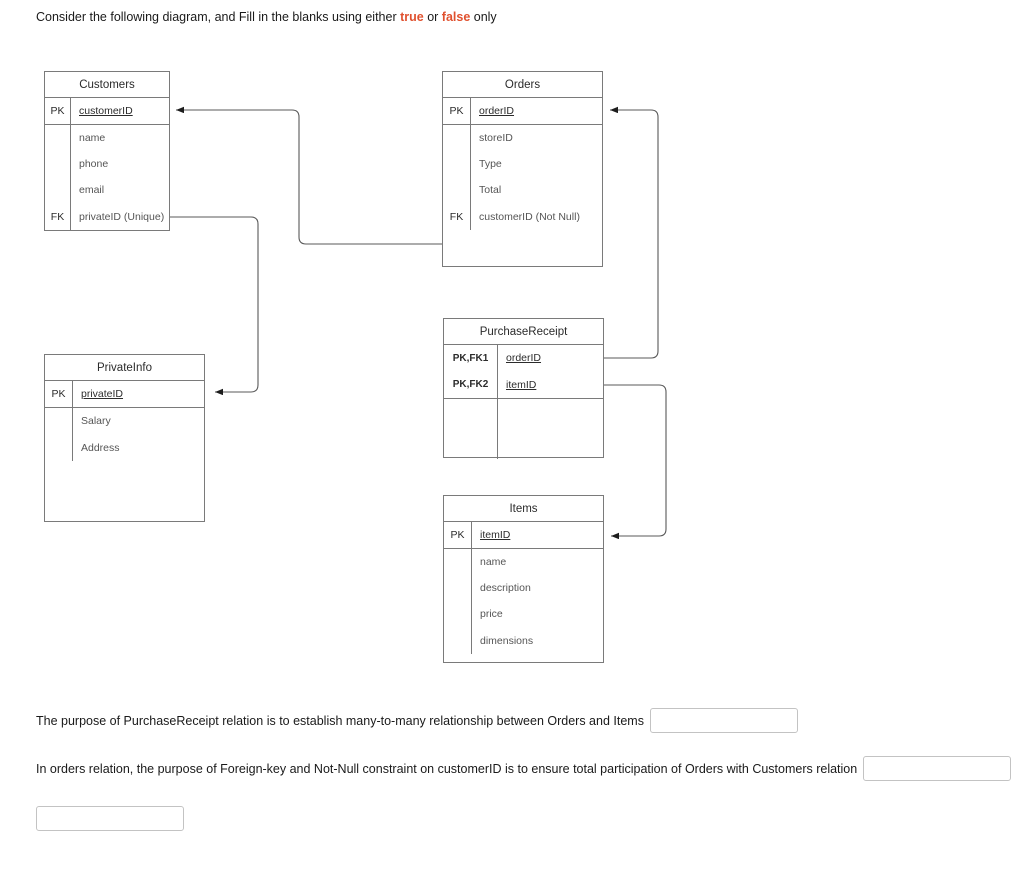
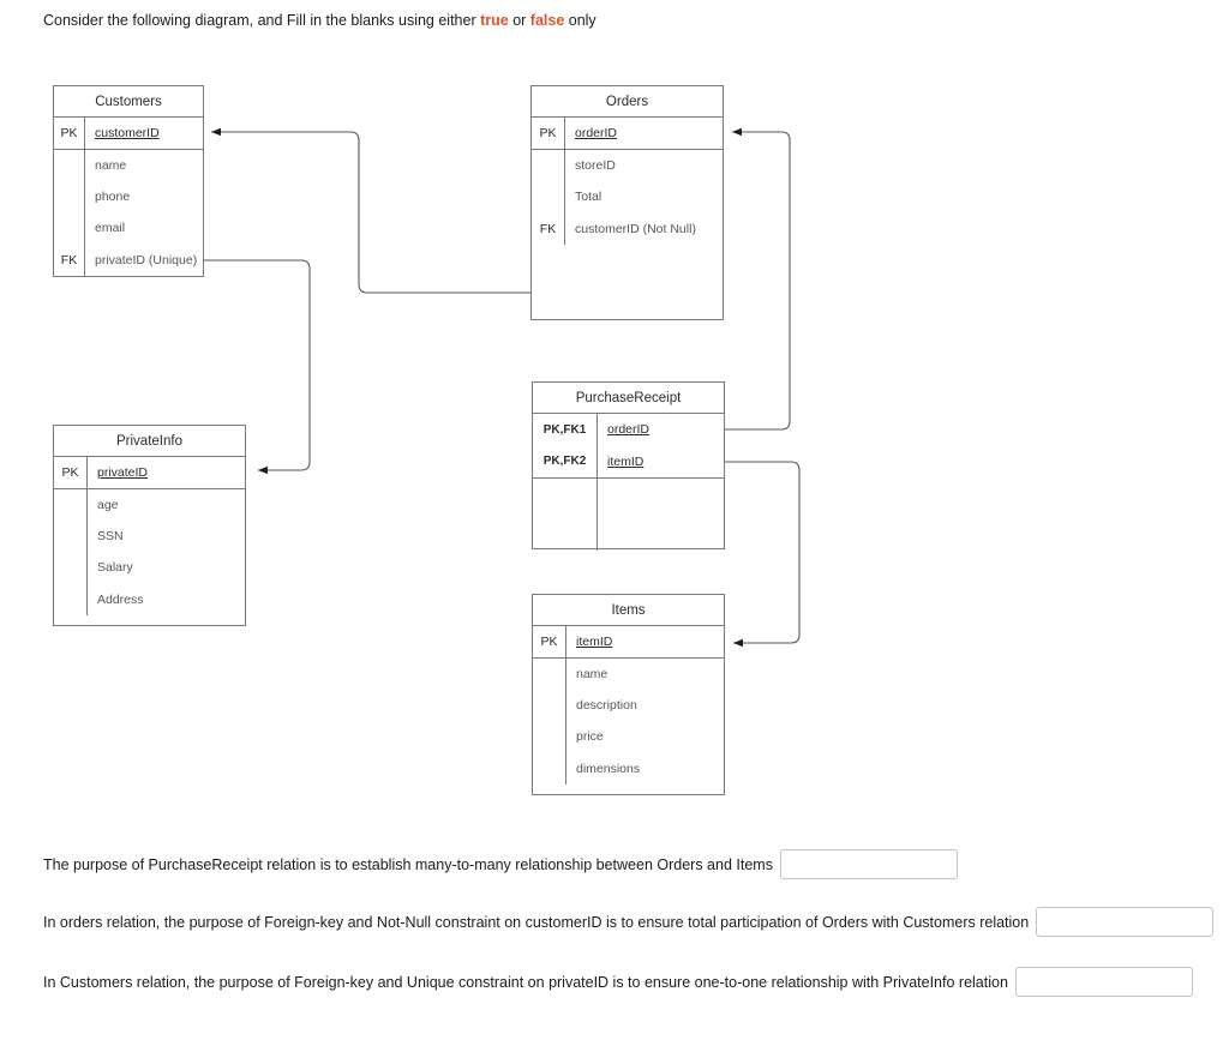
  Consider the following diagram, and Fill in the blanks using either true or false only
  Customers
  PK
  customerID
  name
  phone
  email
  FK
  privateID (Unique)
  Orders
  PK
  orderID
  storeID
- Type
  Total
  FK
  customerID (Not Null)
  PurchaseReceipt
  PK,FK1
  orderID
  PK,FK2
  itemID
  Items
  PK
  itemID
  name
  description
  price
  dimensions
  PrivateInfo
  PK
  privateID
+ age
+ SSN
  Salary
  Address
  The purpose of PurchaseReceipt relation is to establish many-to-many relationship between Orders and Items
  In orders relation, the purpose of Foreign-key and Not-Null constraint on customerID is to ensure total participation of Orders with Customers relation
+ In Customers relation, the purpose of Foreign-key and Unique constraint on privateID is to ensure one-to-one relationship with PrivateInfo relation
